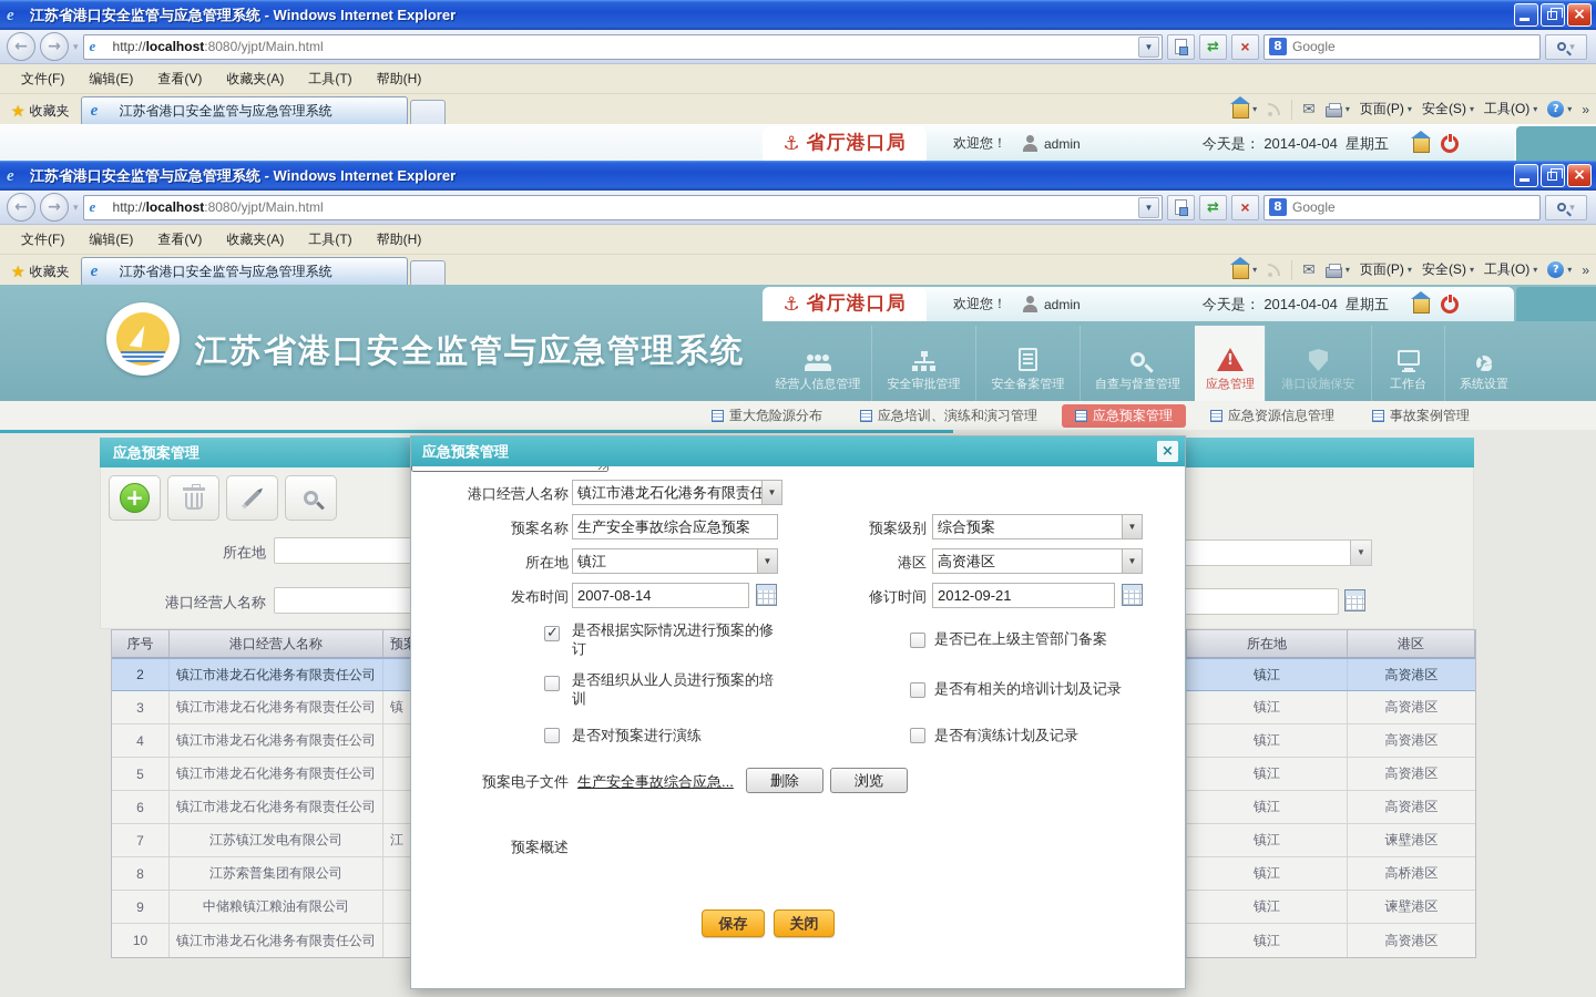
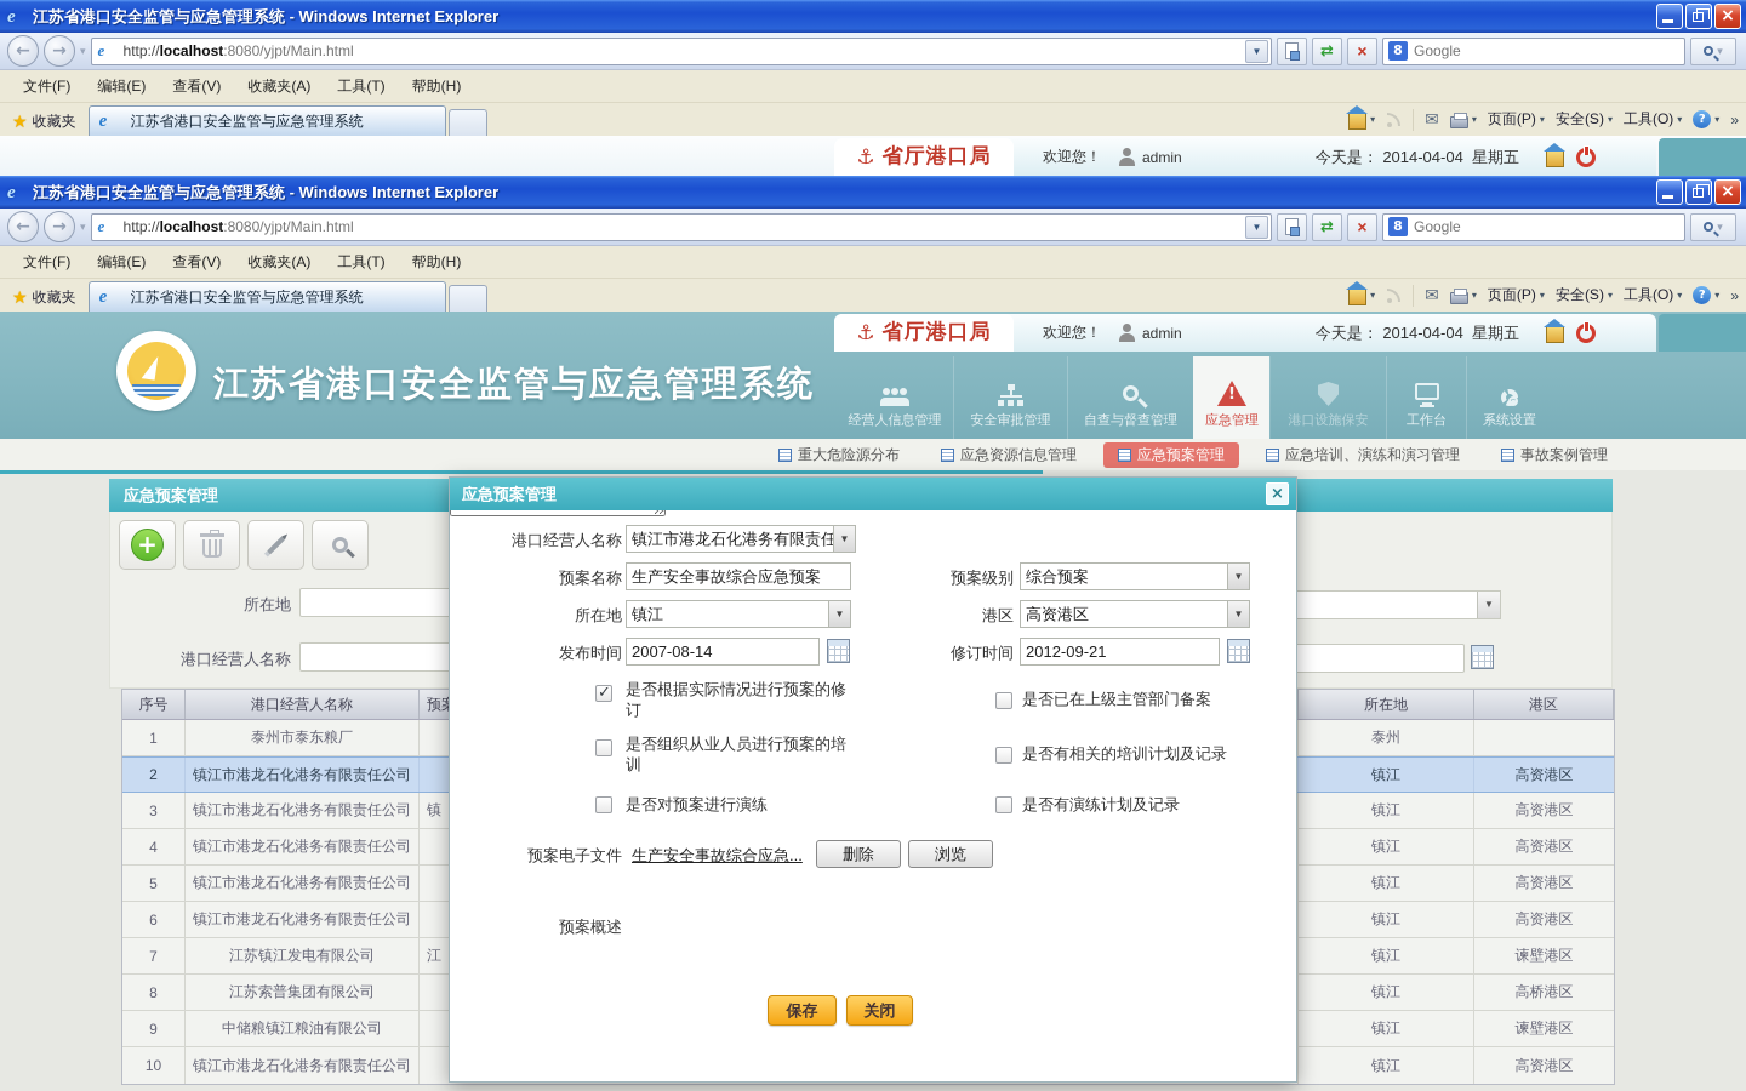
  e
  江苏省港口安全监管与应急管理系统 - Windows Internet Explorer
  ×
  ←
  →
  ▾
  e
  http://localhost:8080/yjpt/Main.html
  ▼
  ⇄
  ×
  8
  Google
  ▾
  文件(F)
  编辑(E)
  查看(V)
  收藏夹(A)
  工具(T)
  帮助(H)
  ★
  收藏夹
  e
  江苏省港口安全监管与应急管理系统
  ▾
  ✉
  ▾
  页面(P)
  ▾
  安全(S)
  ▾
  工具(O)
  ▾
  ?
  ▾
  »
  ⚓
  省厅港口局
  欢迎您！
  admin
  今天是： 2014-04-04 星期五
  e
  江苏省港口安全监管与应急管理系统 - Windows Internet Explorer
  ×
  ←
  →
  ▾
  e
  http://localhost:8080/yjpt/Main.html
  ▼
  ⇄
  ×
  8
  Google
  ▾
  文件(F)
  编辑(E)
  查看(V)
  收藏夹(A)
  工具(T)
  帮助(H)
  ★
  收藏夹
  e
  江苏省港口安全监管与应急管理系统
  ▾
  ✉
  ▾
  页面(P)
  ▾
  安全(S)
  ▾
  工具(O)
  ▾
  ?
  ▾
  »
  ⚓
  省厅港口局
  欢迎您！
  admin
  今天是： 2014-04-04 星期五
  江苏省港口安全监管与应急管理系统
  经营人信息管理
  安全审批管理
- 安全备案管理
  自查与督查管理
  应急管理
  港口设施保安
  工作台
  系统设置
  重大危险源分布
- 应急培训、演练和演习管理
+ 应急资源信息管理
  应急预案管理
- 应急资源信息管理
+ 应急培训、演练和演习管理
  事故案例管理
  应急预案管理
  +
  所在地
  ▼
  港口经营人名称
  序号
  港口经营人名称
  所在地
  港区
+ 1
+ 泰州市泰东粮厂
+ 泰州
  2
  镇江市港龙石化港务有限责任公司
  镇江
  高资港区
  3
  镇江市港龙石化港务有限责任公司
  镇
  镇江
  高资港区
  4
  镇江市港龙石化港务有限责任公司
  镇江
  高资港区
  5
  镇江市港龙石化港务有限责任公司
  镇江
  高资港区
  6
  镇江市港龙石化港务有限责任公司
  镇江
  高资港区
  7
  江苏镇江发电有限公司
  江
  镇江
  谏壁港区
  8
  江苏索普集团有限公司
  镇江
  高桥港区
  9
  中储粮镇江粮油有限公司
  镇江
  谏壁港区
  10
  镇江市港龙石化港务有限责任公司
  镇江
  高资港区
  应急预案管理
  ×
  港口经营人名称
  镇江市港龙石化港务有限责任
  ▼
  预案名称
  生产安全事故综合应急预案
  预案级别
  综合预案
  ▼
  所在地
  镇江
  ▼
  港区
  高资港区
  ▼
  发布时间
  2007-08-14
  修订时间
  2012-09-21
  是否根据实际情况进行预案的修订
  是否已在上级主管部门备案
  是否组织从业人员进行预案的培训
  是否有相关的培训计划及记录
  是否对预案进行演练
  是否有演练计划及记录
  预案电子文件
  生产安全事故综合应急...
  删除
  浏览
  预案概述
  保存
  关闭
